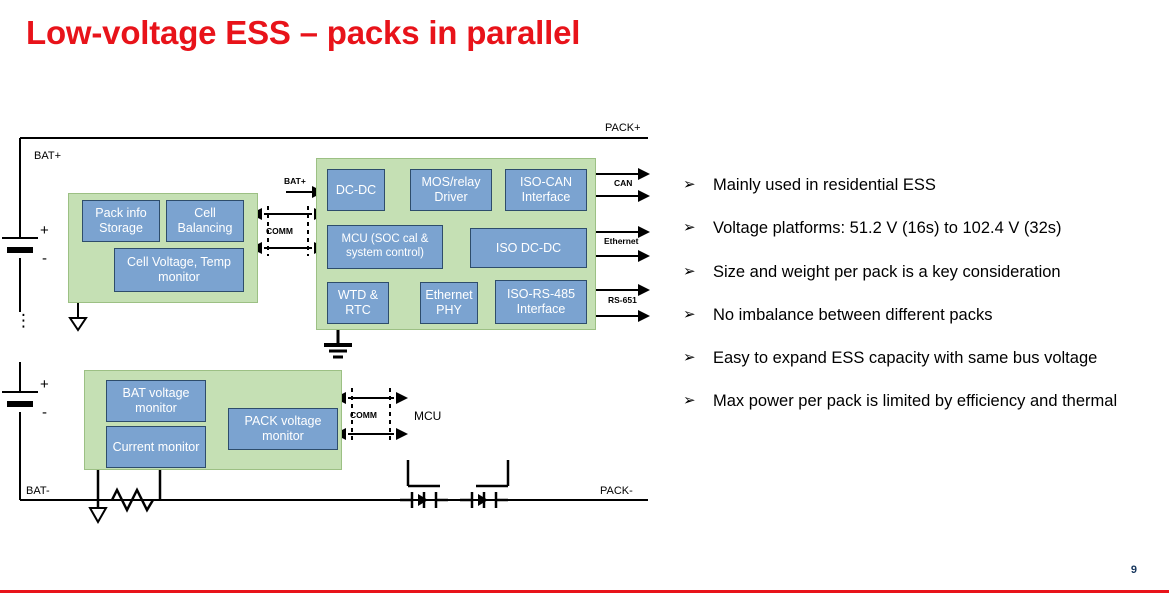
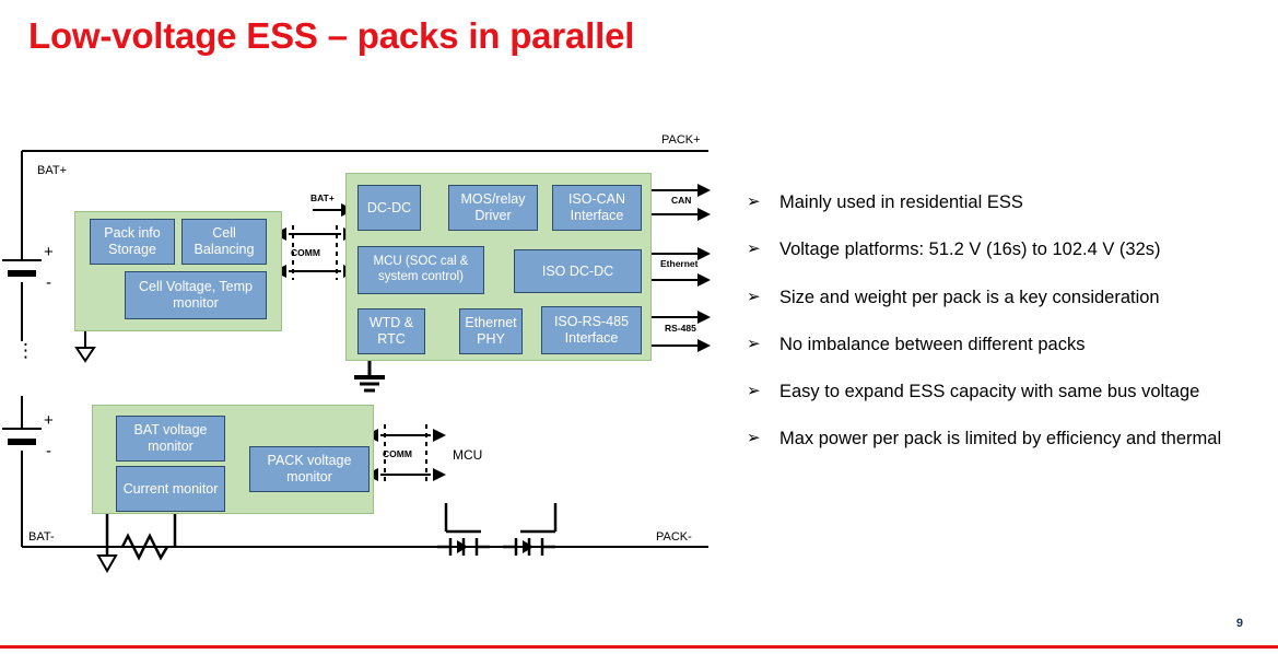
  Low-voltage ESS – packs in parallel
  Pack info Storage
  Cell Balancing
  Cell Voltage, Temp monitor
  DC-DC
  MOS/relay Driver
  ISO-CAN Interface
  MCU (SOC cal & system control)
  ISO DC-DC
  WTD & RTC
  Ethernet PHY
  ISO-RS-485 Interface
  BAT voltage monitor
  Current monitor
  PACK voltage monitor
  BAT+
  PACK+
  BAT-
  PACK-
  BAT+
  +
  -
  +
  -
  ⋮
  COMM
  COMM
  MCU
  CAN
  Ethernet
- RS-651
+ RS-485
  ➢
  Mainly used in residential ESS
  ➢
  Voltage platforms: 51.2 V (16s) to 102.4 V (32s)
  ➢
  Size and weight per pack is a key consideration
  ➢
  No imbalance between different packs
  ➢
  Easy to expand ESS capacity with same bus voltage
  ➢
  Max power per pack is limited by efficiency and thermal
  9
